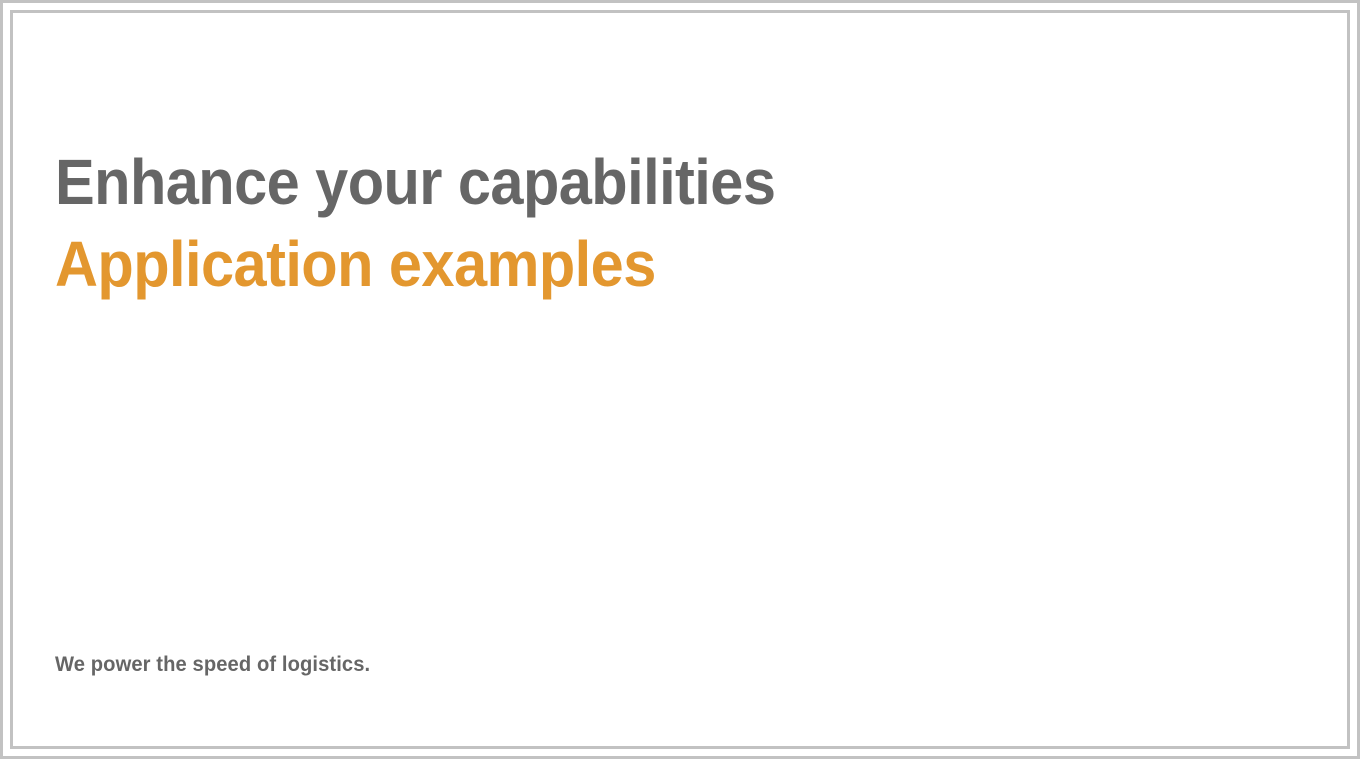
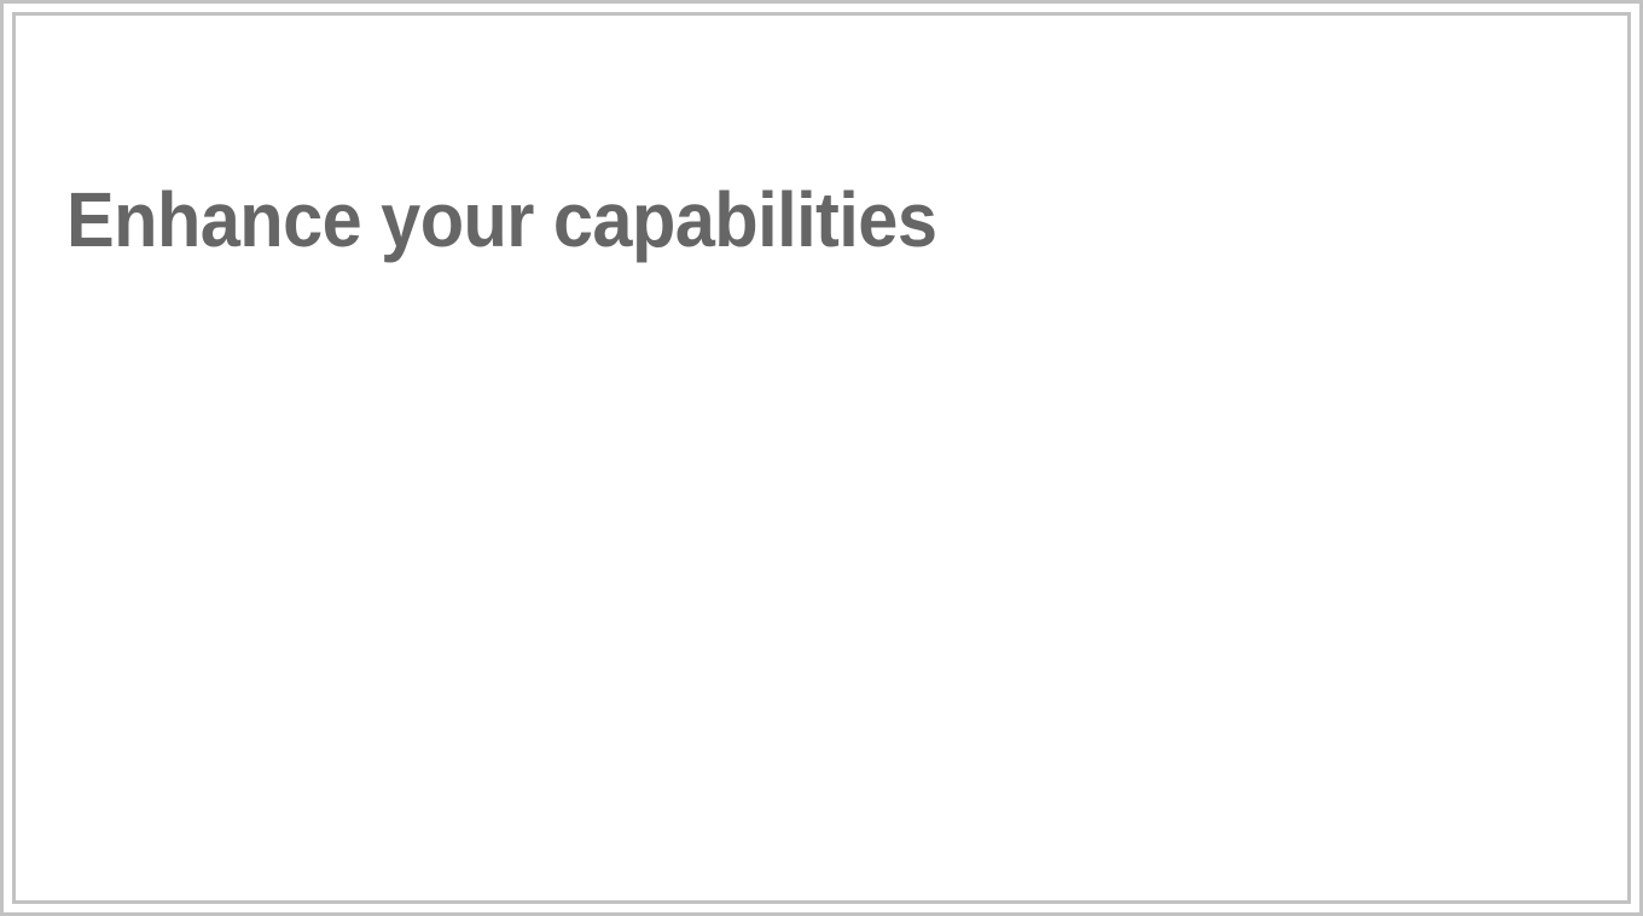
  Enhance your capabilities
- Application examples
- We power the speed of logistics.
